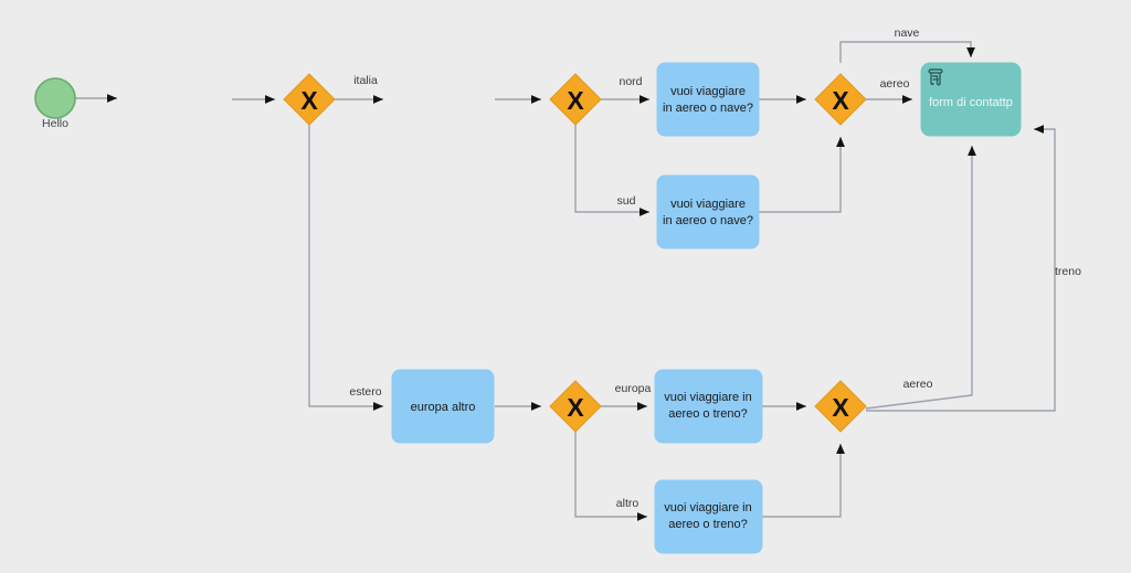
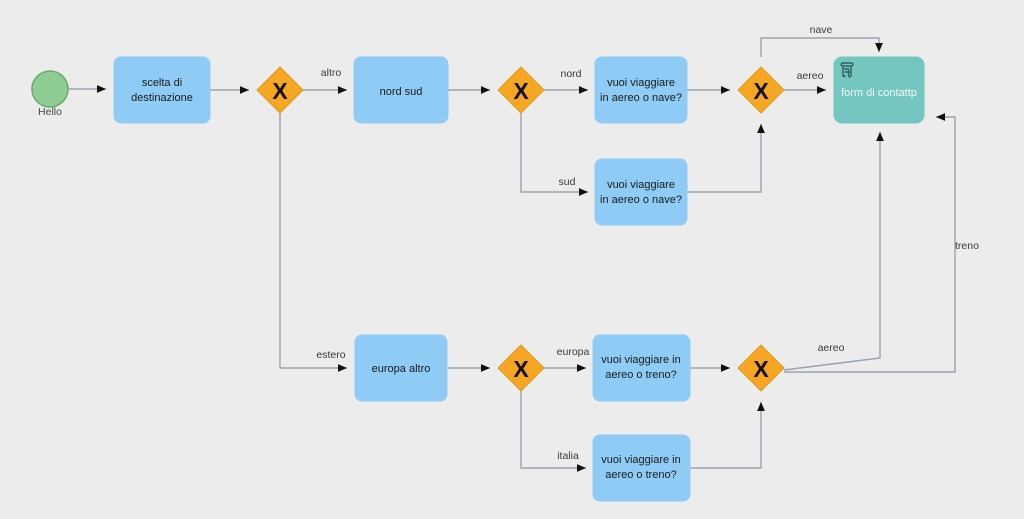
- italia
+ altro
  estero
  nord
  sud
  aereo
  nave
  europa
- altro
+ italia
  aereo
  treno
  Hello
+ scelta di
+ destinazione
  X
+ nord sud
  X
  vuoi viaggiare
  in aereo o nave?
  vuoi viaggiare
  in aereo o nave?
  X
  form di contattp
  europa altro
  X
  vuoi viaggiare in
  aereo o treno?
  vuoi viaggiare in
  aereo o treno?
  X
